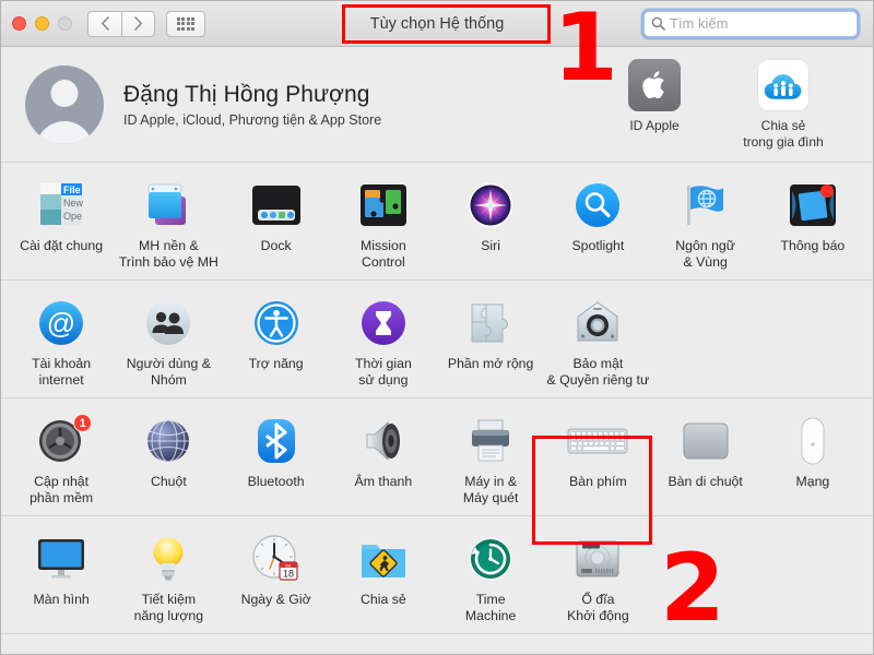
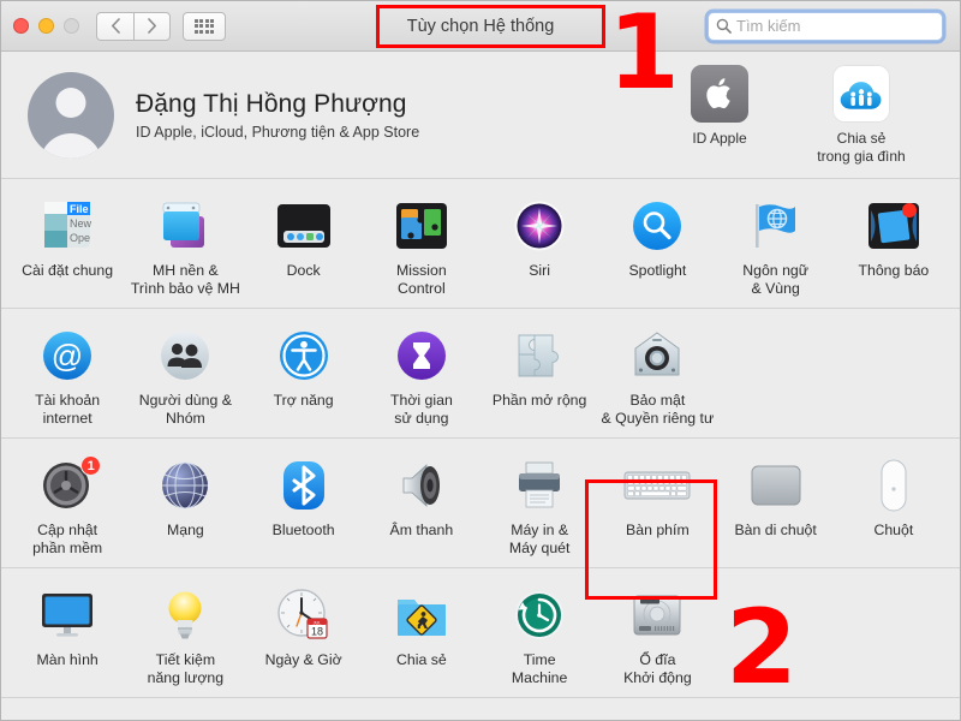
  Tùy chọn Hệ thống
  Tìm kiếm
  Đặng Thị Hồng Phượng
  ID Apple, iCloud, Phương tiện & App Store
  ID Apple
  Chia sẻ
  trong gia đình
  File
  New
  Ope
  Cài đặt chung
  MH nền &
  Trình bảo vệ MH
  Dock
  Mission
  Control
  Siri
  Spotlight
  Ngôn ngữ
  & Vùng
  Thông báo
  @
  Tài khoản
  internet
  Người dùng &
  Nhóm
  Trợ năng
  Thời gian
  sử dụng
  Phần mở rộng
  Bảo mật
  & Quyền riêng tư
  1
  Cập nhật
  phần mềm
- Chuột
+ Mạng
  Bluetooth
  Âm thanh
  Máy in &
  Máy quét
  Bàn phím
  Bàn di chuột
- Mạng
+ Chuột
  Màn hình
  Tiết kiệm
  năng lượng
  18
  Ngày & Giờ
  Chia sẻ
  Time
  Machine
  Ổ đĩa
  Khởi động
  1
  2
